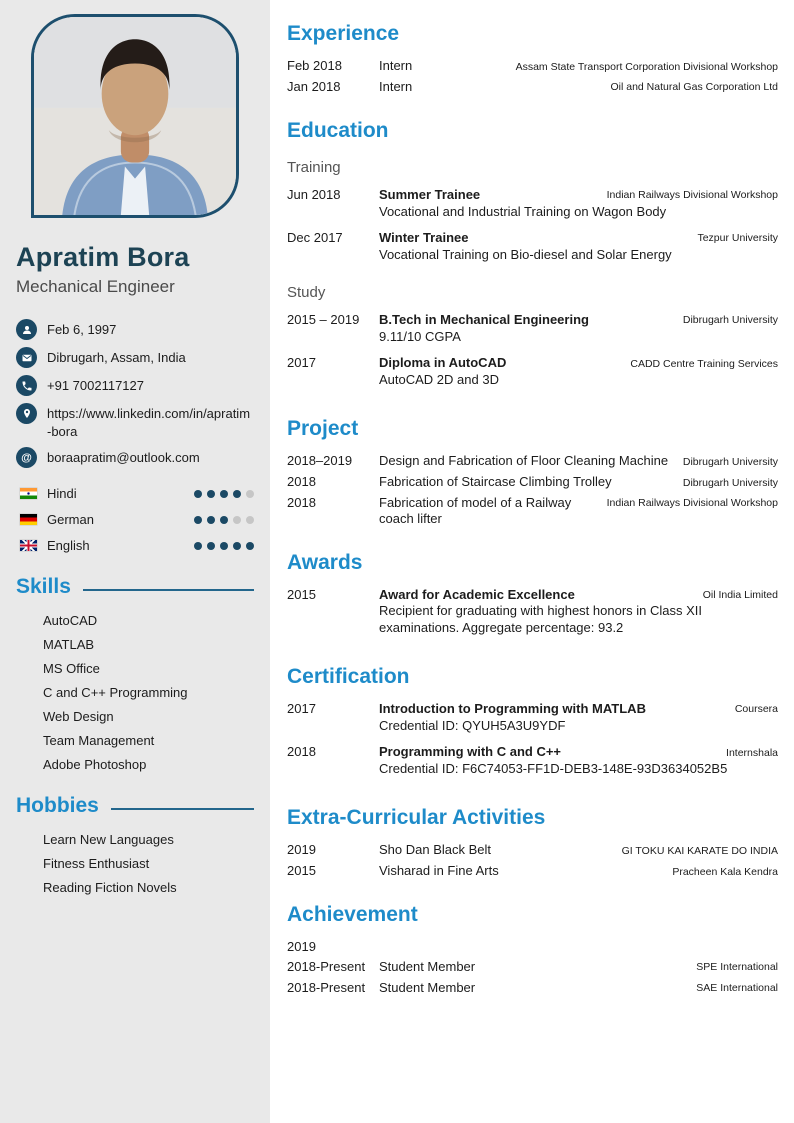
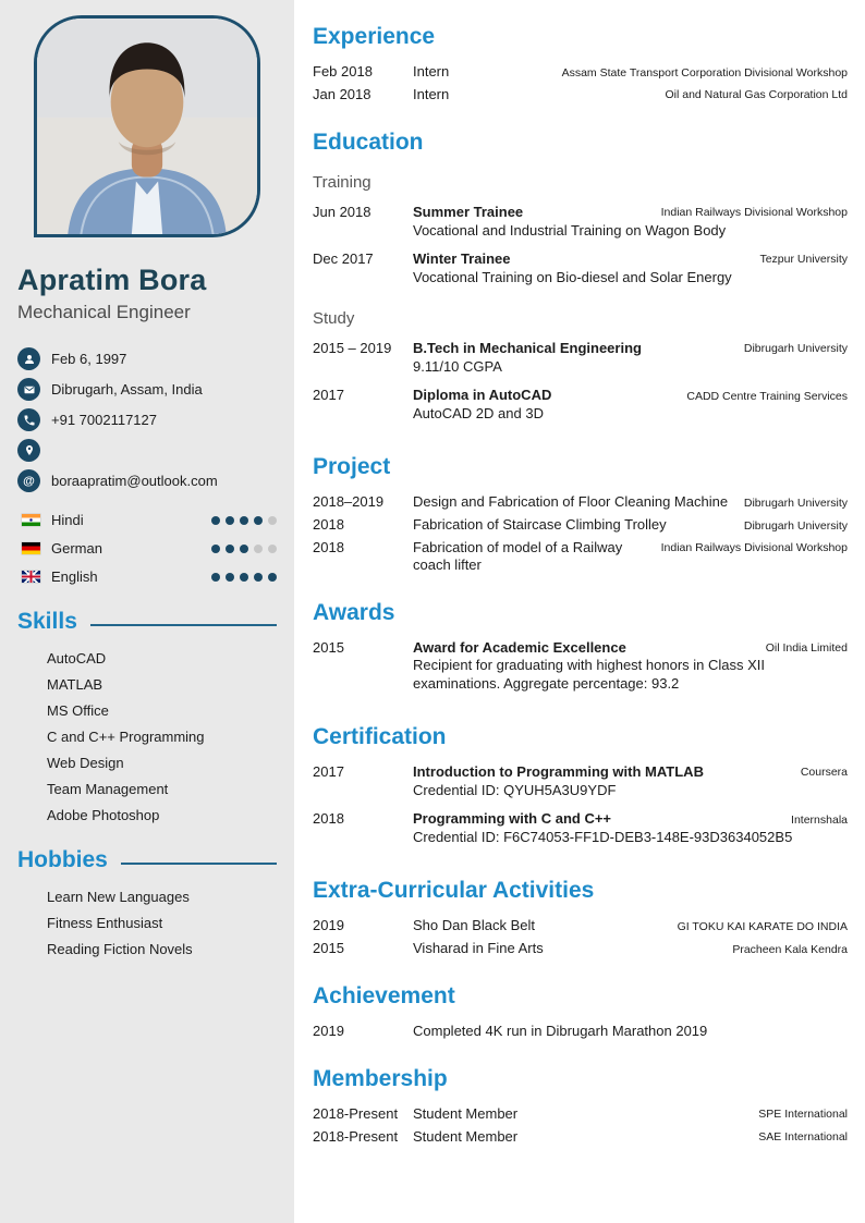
  Apratim Bora
  Mechanical Engineer
  Feb 6, 1997
  Dibrugarh, Assam, India
  +91 7002117127
- https://www.linkedin.com/in/apratim-bora
  @
  boraapratim@outlook.com
  Hindi
  German
  English
  Skills
  AutoCAD
  MATLAB
  MS Office
  C and C++ Programming
  Web Design
  Team Management
  Adobe Photoshop
  Hobbies
  Learn New Languages
  Fitness Enthusiast
  Reading Fiction Novels
  Experience
  Feb 2018
  Intern
  Assam State Transport Corporation Divisional Workshop
  Jan 2018
  Intern
  Oil and Natural Gas Corporation Ltd
  Education
  Training
  Jun 2018
  Summer Trainee
  Indian Railways Divisional Workshop
  Vocational and Industrial Training on Wagon Body
  Dec 2017
  Winter Trainee
  Tezpur University
  Vocational Training on Bio-diesel and Solar Energy
  Study
  2015 – 2019
  B.Tech in Mechanical Engineering
  Dibrugarh University
  9.11/10 CGPA
  2017
  Diploma in AutoCAD
  CADD Centre Training Services
  AutoCAD 2D and 3D
  Project
  2018–2019
  Design and Fabrication of Floor Cleaning Machine
  Dibrugarh University
  2018
  Fabrication of Staircase Climbing Trolley
  Dibrugarh University
  2018
  Fabrication of model of a Railway coach lifter
  Indian Railways Divisional Workshop
  Awards
  2015
  Award for Academic Excellence
  Oil India Limited
  Recipient for graduating with highest honors in Class XII examinations. Aggregate percentage: 93.2
  Certification
  2017
  Introduction to Programming with MATLAB
  Coursera
  Credential ID: QYUH5A3U9YDF
  2018
  Programming with C and C++
  Internshala
  Credential ID: F6C74053-FF1D-DEB3-148E-93D3634052B5
  Extra-Curricular Activities
  2019
  Sho Dan Black Belt
  GI TOKU KAI KARATE DO INDIA
  2015
  Visharad in Fine Arts
  Pracheen Kala Kendra
  Achievement
  2019
+ Completed 4K run in Dibrugarh Marathon 2019
+ Membership
  2018-Present
  Student Member
  SPE International
  2018-Present
  Student Member
  SAE International
